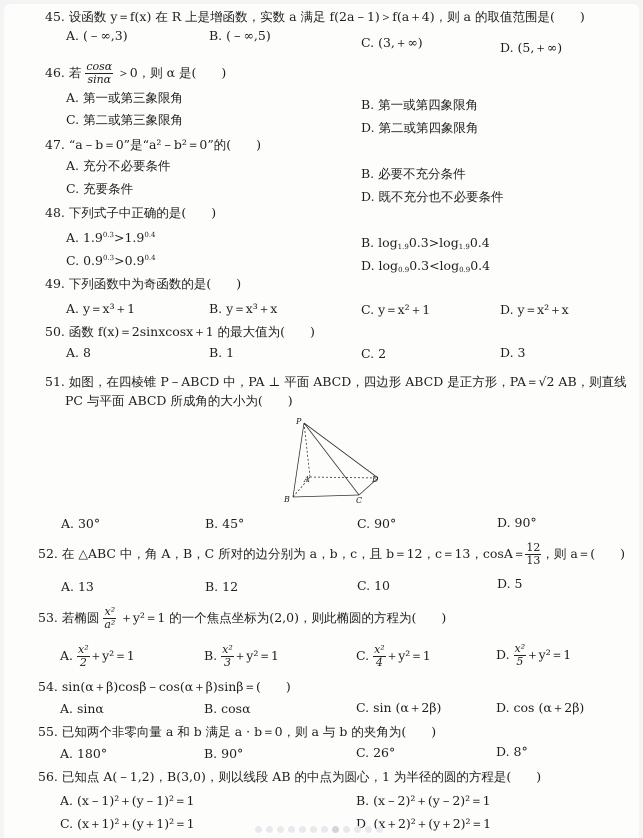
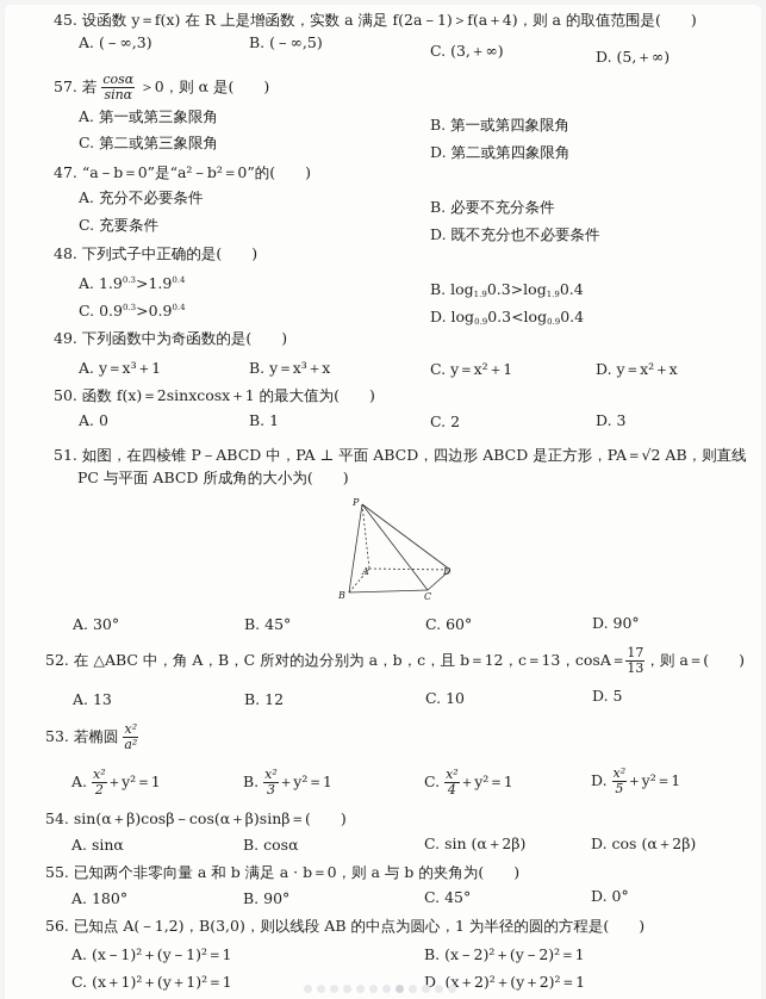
  45. 设函数 y＝f(x) 在 R 上是增函数，实数 a 满足 f(2a－1)＞f(a＋4)，则 a 的取值范围是( )
  A. (－∞,3)
  B. (－∞,5)
  C. (3,＋∞)
  D. (5,＋∞)
- 46. 若
+ 57. 若
  cosα
  sinα
  ＞0，则 α 是( )
  A. 第一或第三象限角
  B. 第一或第四象限角
  C. 第二或第三象限角
  D. 第二或第四象限角
  47. “a－b＝0”是“a²－b²＝0”的( )
  A. 充分不必要条件
  B. 必要不充分条件
  C. 充要条件
  D. 既不充分也不必要条件
  48. 下列式子中正确的是( )
  A. 1.90.3>1.90.4
  B. log1.90.3>log1.90.4
  C. 0.90.3>0.90.4
  D. log0.90.3<log0.90.4
  49. 下列函数中为奇函数的是( )
  A. y＝x³＋1
  B. y＝x³＋x
  C. y＝x²＋1
  D. y＝x²＋x
  50. 函数 f(x)＝2sinxcosx＋1 的最大值为( )
- A. 8
+ A. 0
  B. 1
  C. 2
  D. 3
  51. 如图，在四棱锥 P－ABCD 中，PA ⊥ 平面 ABCD，四边形 ABCD 是正方形，PA＝√2 AB，则直线
  PC 与平面 ABCD 所成角的大小为( )
  P
  A
  B
  C
  D
  A. 30°
  B. 45°
- C. 90°
+ C. 60°
  D. 90°
  52. 在 △ABC 中，角 A，B，C 所对的边分别为 a，b，c，且 b＝12，c＝13，cosA＝
- 12
+ 17
  13
  ，则 a＝( )
  A. 13
  B. 12
  C. 10
  D. 5
  53. 若椭圆
  x²
  a²
- ＋y²＝1 的一个焦点坐标为(2,0)，则此椭圆的方程为( )
  A.
  x²
  2
  ＋y²＝1
  B.
  x²
  3
  ＋y²＝1
  C.
  x²
  4
  ＋y²＝1
  D.
  x²
  5
  ＋y²＝1
  54. sin(α＋β)cosβ－cos(α＋β)sinβ＝( )
  A. sinα
  B. cosα
  C. sin (α＋2β)
  D. cos (α＋2β)
  55. 已知两个非零向量 a 和 b 满足 a · b＝0，则 a 与 b 的夹角为( )
  A. 180°
  B. 90°
- C. 26°
+ C. 45°
- D. 8°
+ D. 0°
  56. 已知点 A(－1,2)，B(3,0)，则以线段 AB 的中点为圆心，1 为半径的圆的方程是( )
  A. (x－1)²＋(y－1)²＝1
  B. (x－2)²＋(y－2)²＝1
  C. (x＋1)²＋(y＋1)²＝1
  D. (x＋2)²＋(y＋2)²＝1
